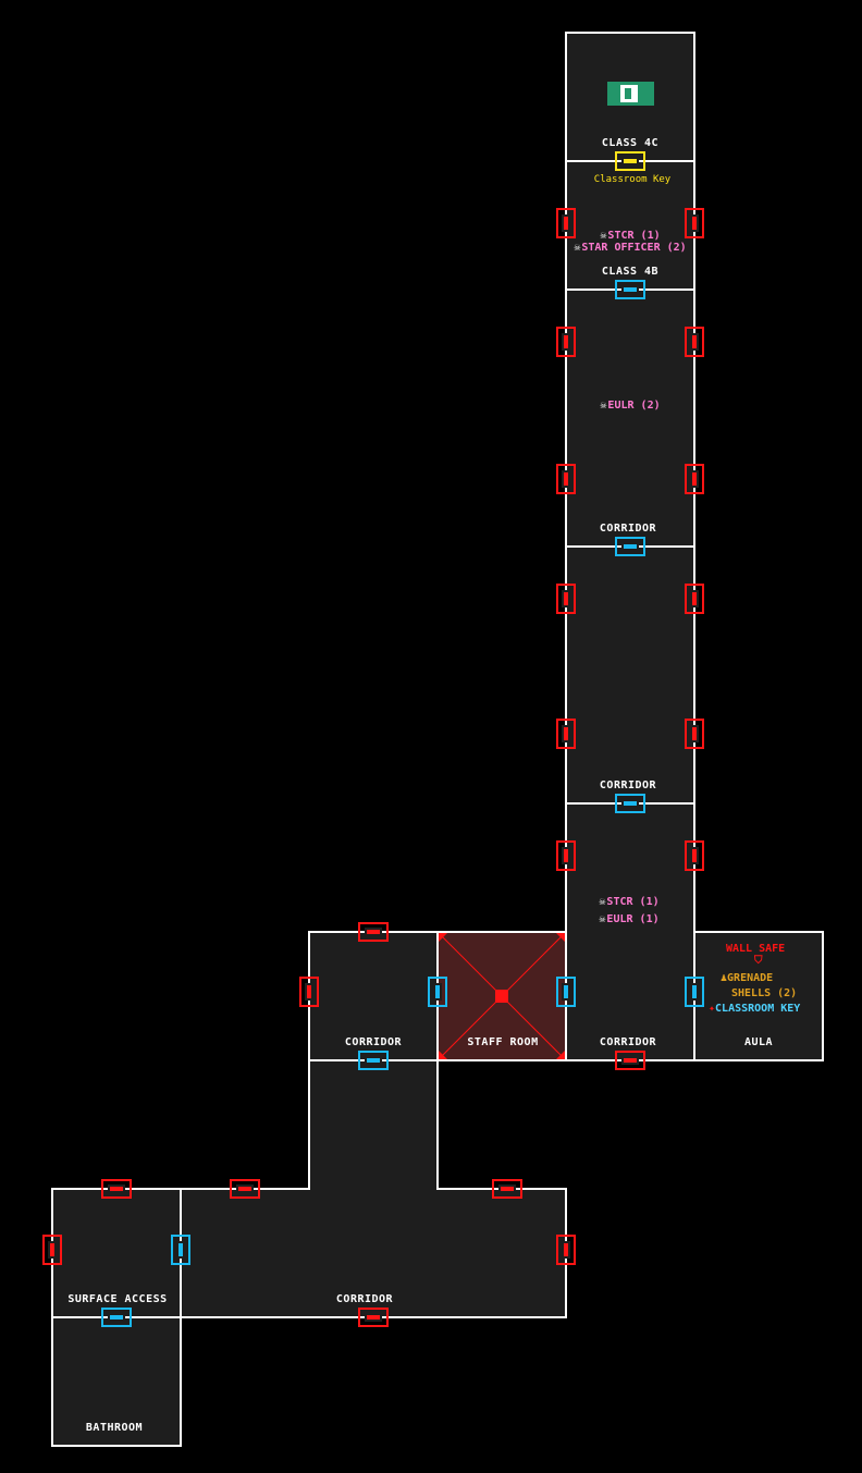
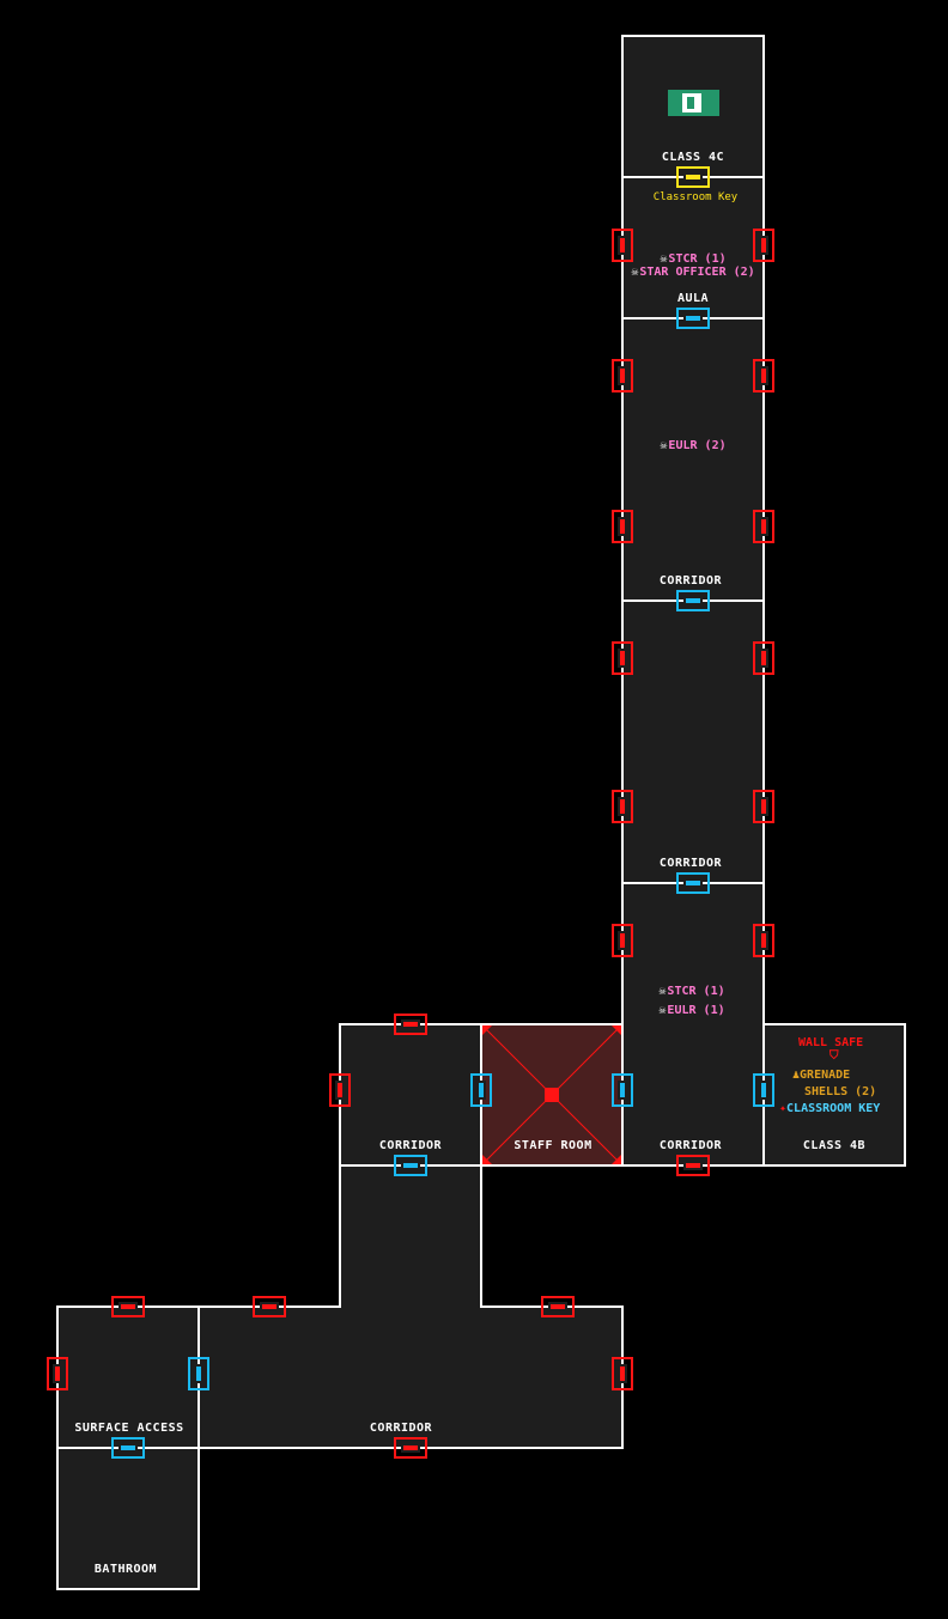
  CLASS 4C
- CLASS 4B
+ AULA
  CORRIDOR
  CORRIDOR
  CORRIDOR
  STAFF ROOM
  CORRIDOR
- AULA
+ CLASS 4B
  SURFACE ACCESS
  CORRIDOR
  BATHROOM
  Classroom Key
  ☠STCR (1)
  ☠STAR OFFICER (2)
  ☠EULR (2)
  ☠STCR (1)
  ☠EULR (1)
  WALL SAFE
  ⛉
  ♟GRENADE
  SHELLS (2)
  ✦CLASSROOM KEY
